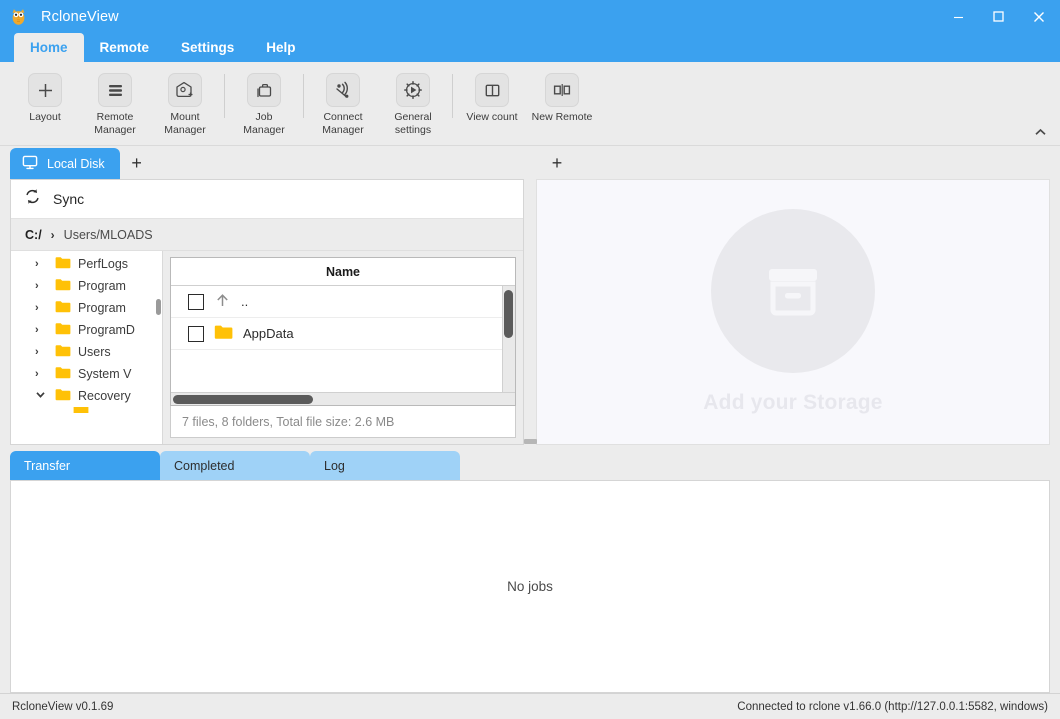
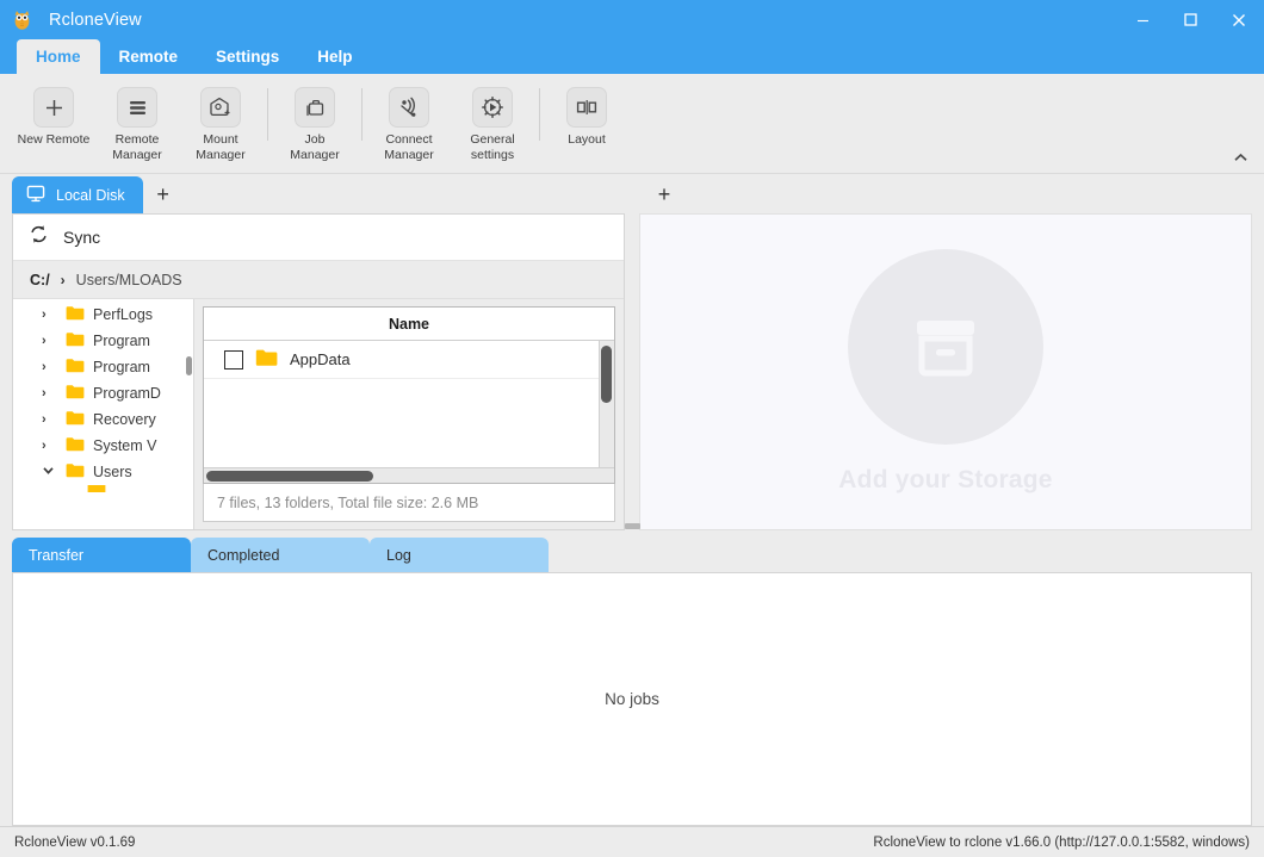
  RcloneView
  Home
  Remote
  Settings
  Help
- Layout
+ New Remote
  Remote
  Manager
  Mount
  Manager
  Job
  Manager
  Connect
  Manager
  General
  settings
- View count
- New Remote
+ Layout
  Local Disk
  +
  Sync
  C:/
  ›
  Users/MLOADS
  ›
  PerfLogs
  ›
  Program
  ›
  Program
  ›
  ProgramD
  ›
- Users
+ Recovery
  ›
  System V
- Recovery
+ Users
  Name
- ..
  AppData
- 7 files, 8 folders, Total file size: 2.6 MB
+ 7 files, 13 folders, Total file size: 2.6 MB
  +
  Transfer
  Completed
  Log
  No jobs
  RcloneView v0.1.69
- Connected to rclone v1.66.0 (http://127.0.0.1:5582, windows)
+ RcloneView to rclone v1.66.0 (http://127.0.0.1:5582, windows)
